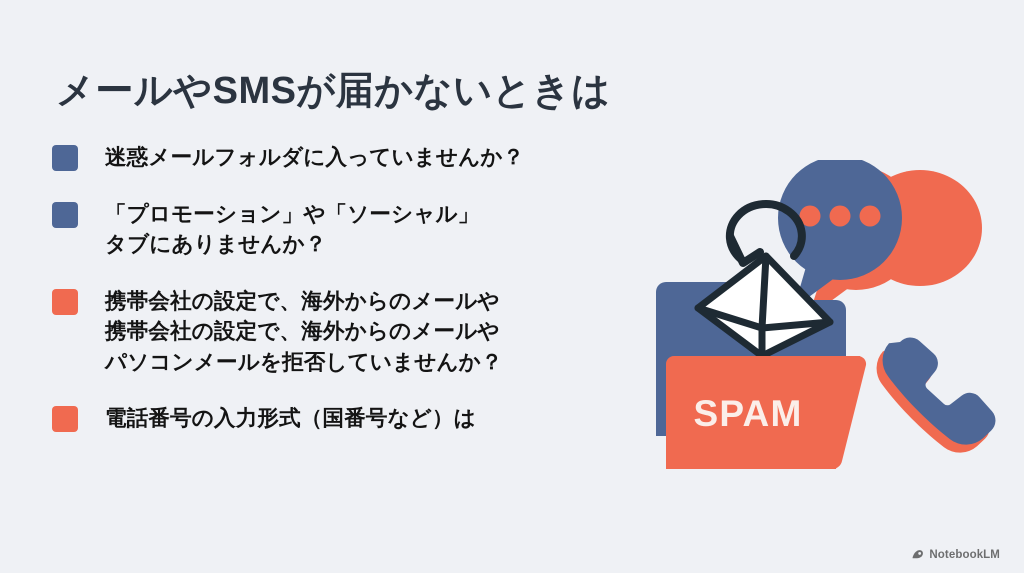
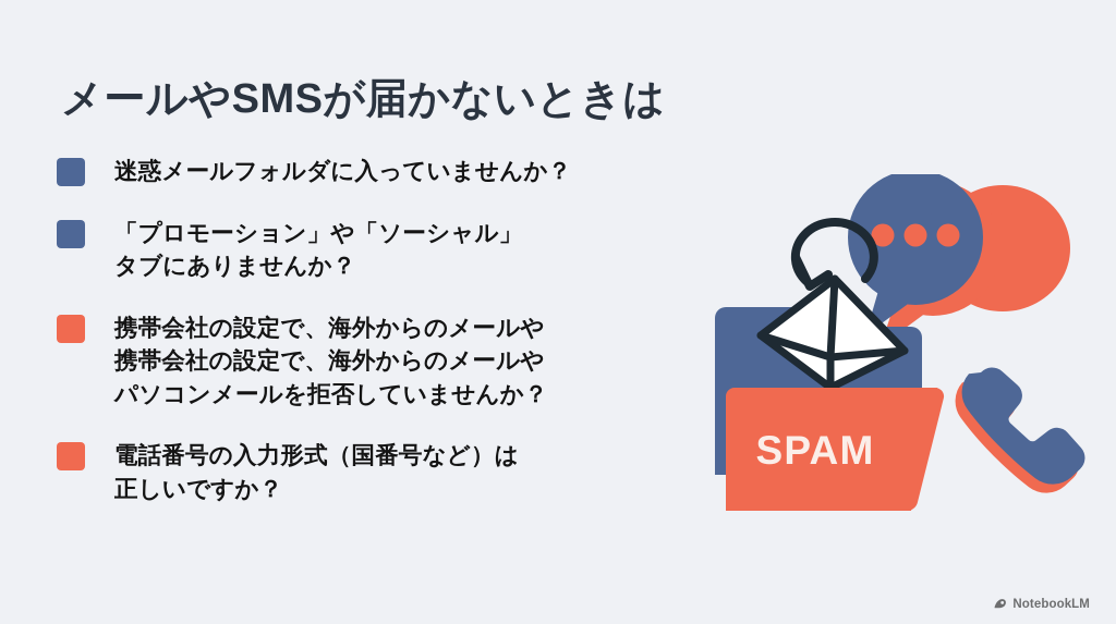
  メールやSMSが届かないときは
  迷惑メールフォルダに入っていませんか？
  「プロモーション」や「ソーシャル」
  タブにありませんか？
  携帯会社の設定で、海外からのメールや
  携帯会社の設定で、海外からのメールや
  パソコンメールを拒否していませんか？
  電話番号の入力形式（国番号など）は
+ 正しいですか？
  SPAM
  NotebookLM
